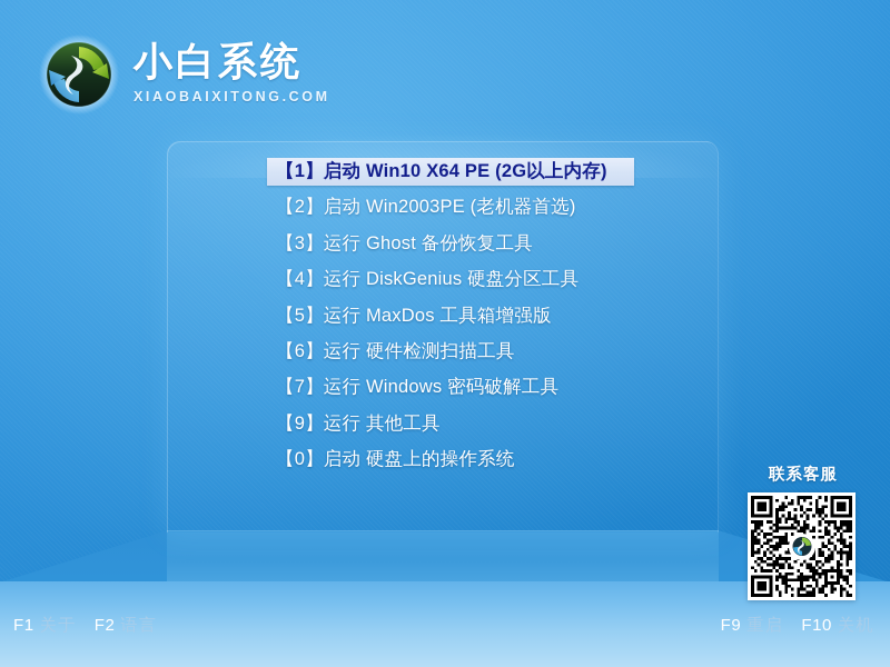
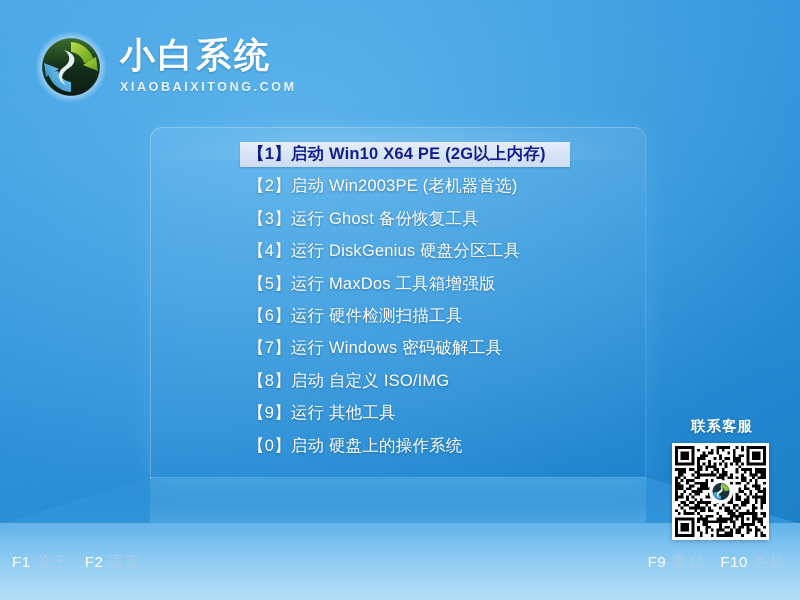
  小白系统
  XIAOBAIXITONG.COM
  【1】启动 Win10 X64 PE (2G以上内存)
  【2】启动 Win2003PE (老机器首选)
  【3】运行 Ghost 备份恢复工具
  【4】运行 DiskGenius 硬盘分区工具
  【5】运行 MaxDos 工具箱增强版
  【6】运行 硬件检测扫描工具
  【7】运行 Windows 密码破解工具
+ 【8】启动 自定义 ISO/IMG
  【9】运行 其他工具
  【0】启动 硬盘上的操作系统
  联系客服
  F1 关于 F2 语言
  F9 重启 F10 关机
